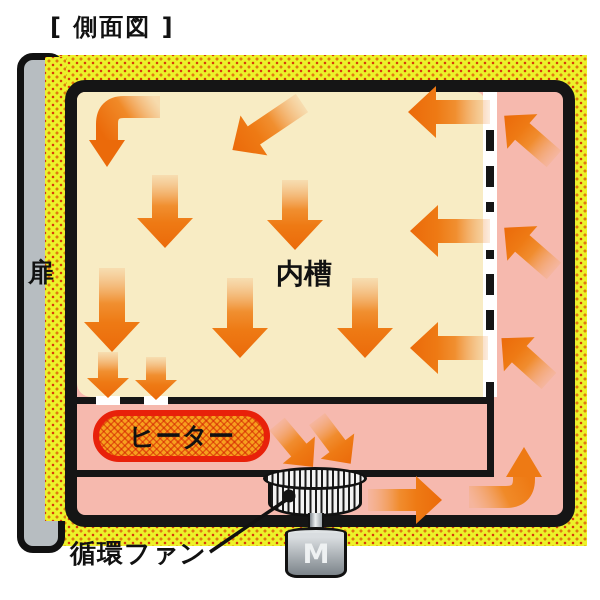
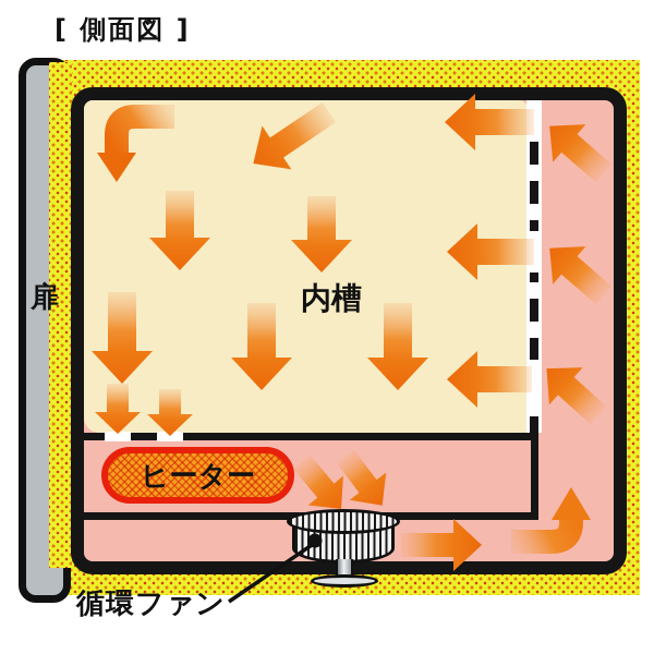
  [ 側面図 ]
  扉
  ヒーター
  内槽
- M
  循環ファン
